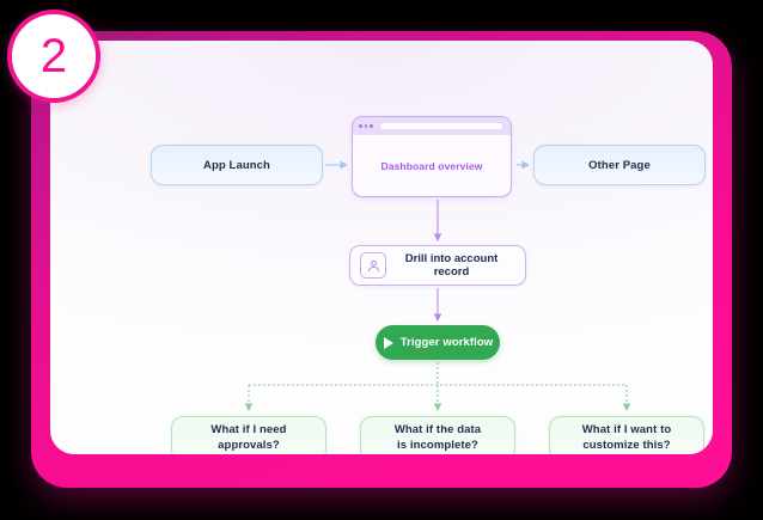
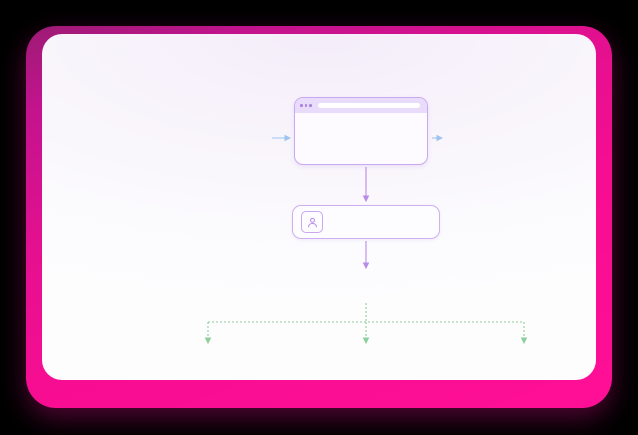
- App Launch
- Dashboard overview
- Other Page
- Drill into account record
- Trigger workflow
- What if I need
- approvals?
- What if the data
- is incomplete?
- What if I want to
- customize this?
- 2
